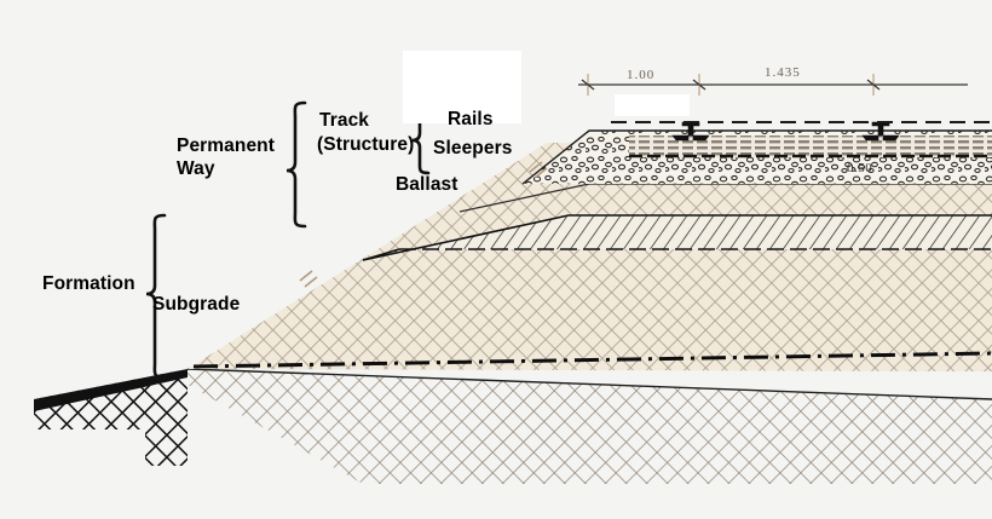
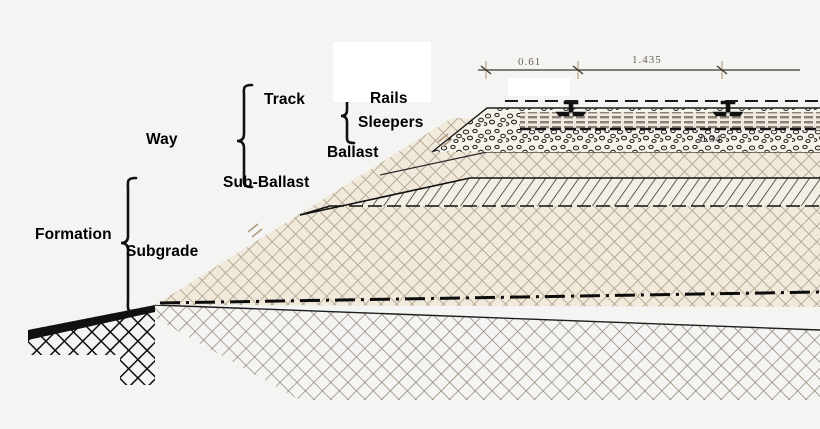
  Formation
- Permanent
  Way
  Track
- (Structure)
  Rails
  Sleepers
  Ballast
+ Sub-Ballast
  Subgrade
- 1.00
+ 0.61
  1.435
- 0.50
+ 0.34
